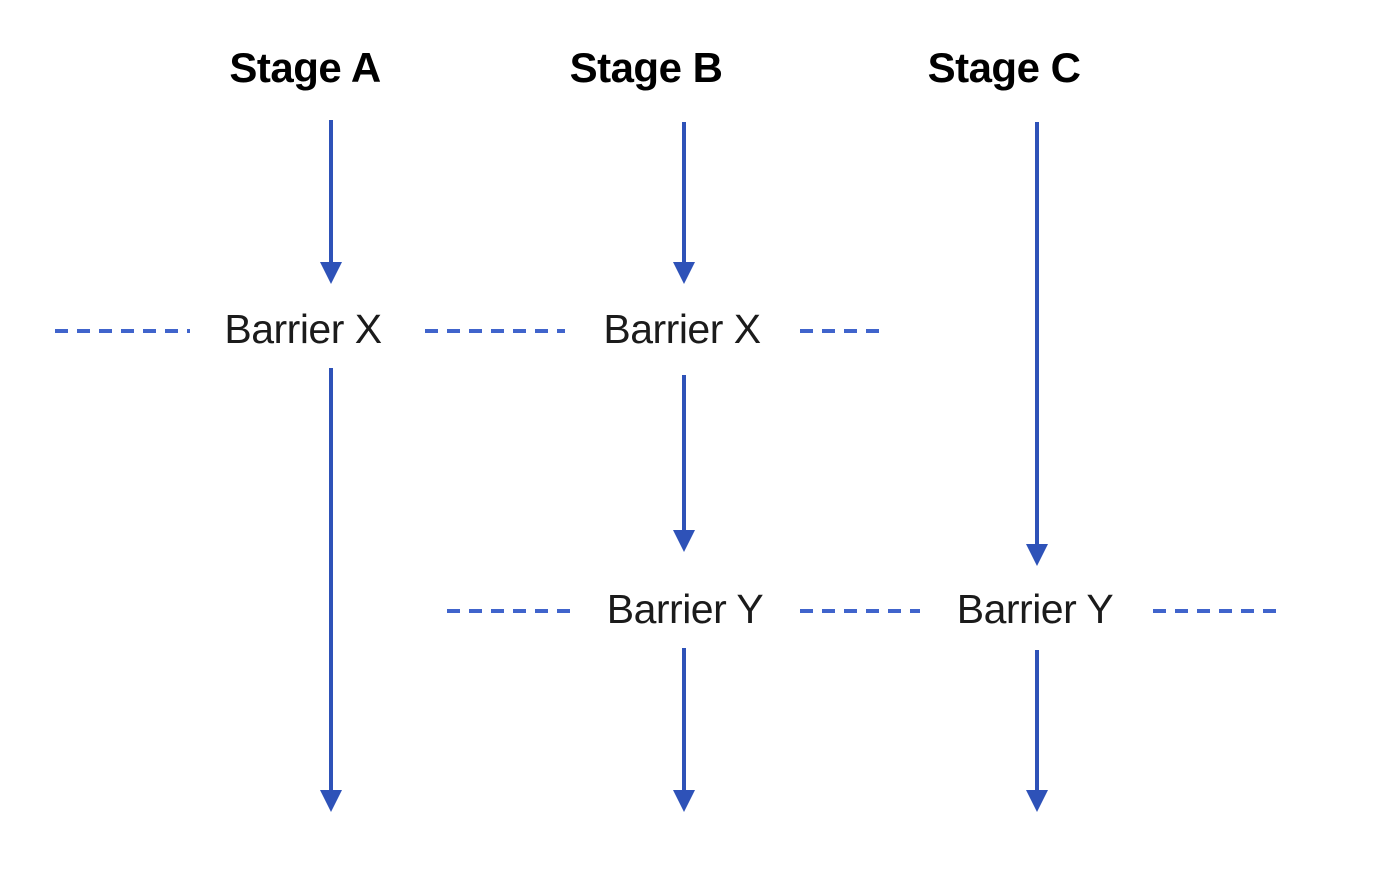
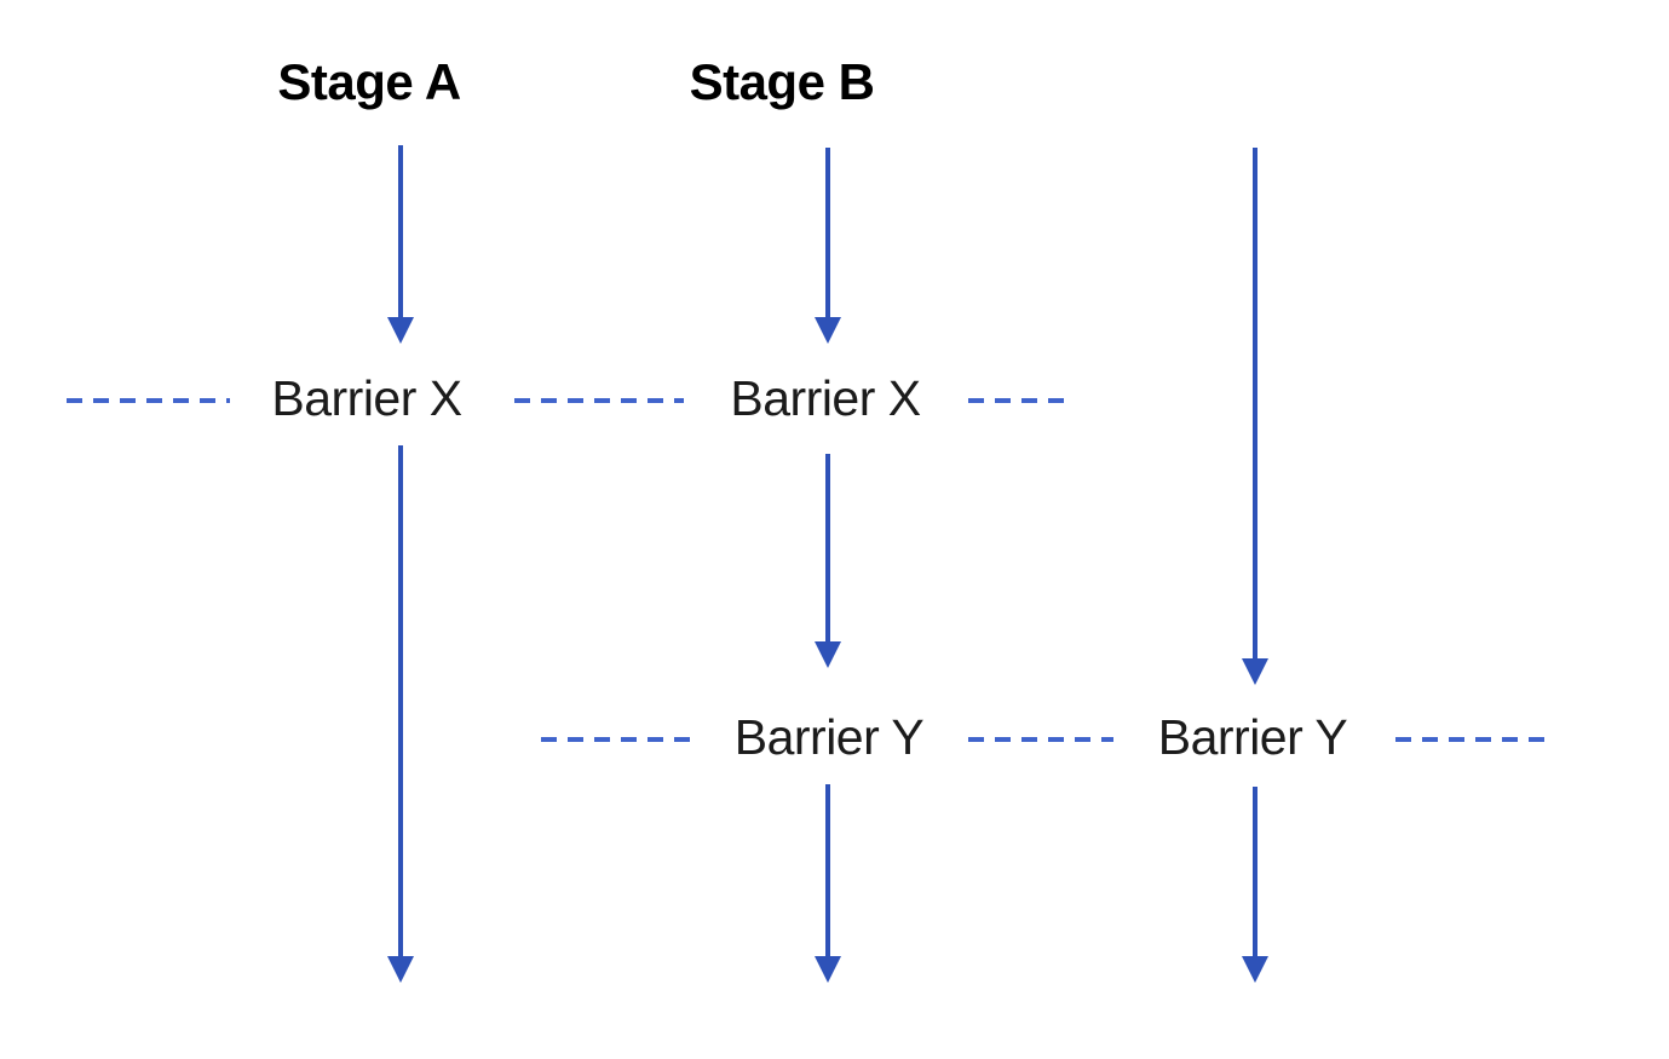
  Stage A
  Stage B
- Stage C
  Barrier X
  Barrier X
  Barrier Y
  Barrier Y
